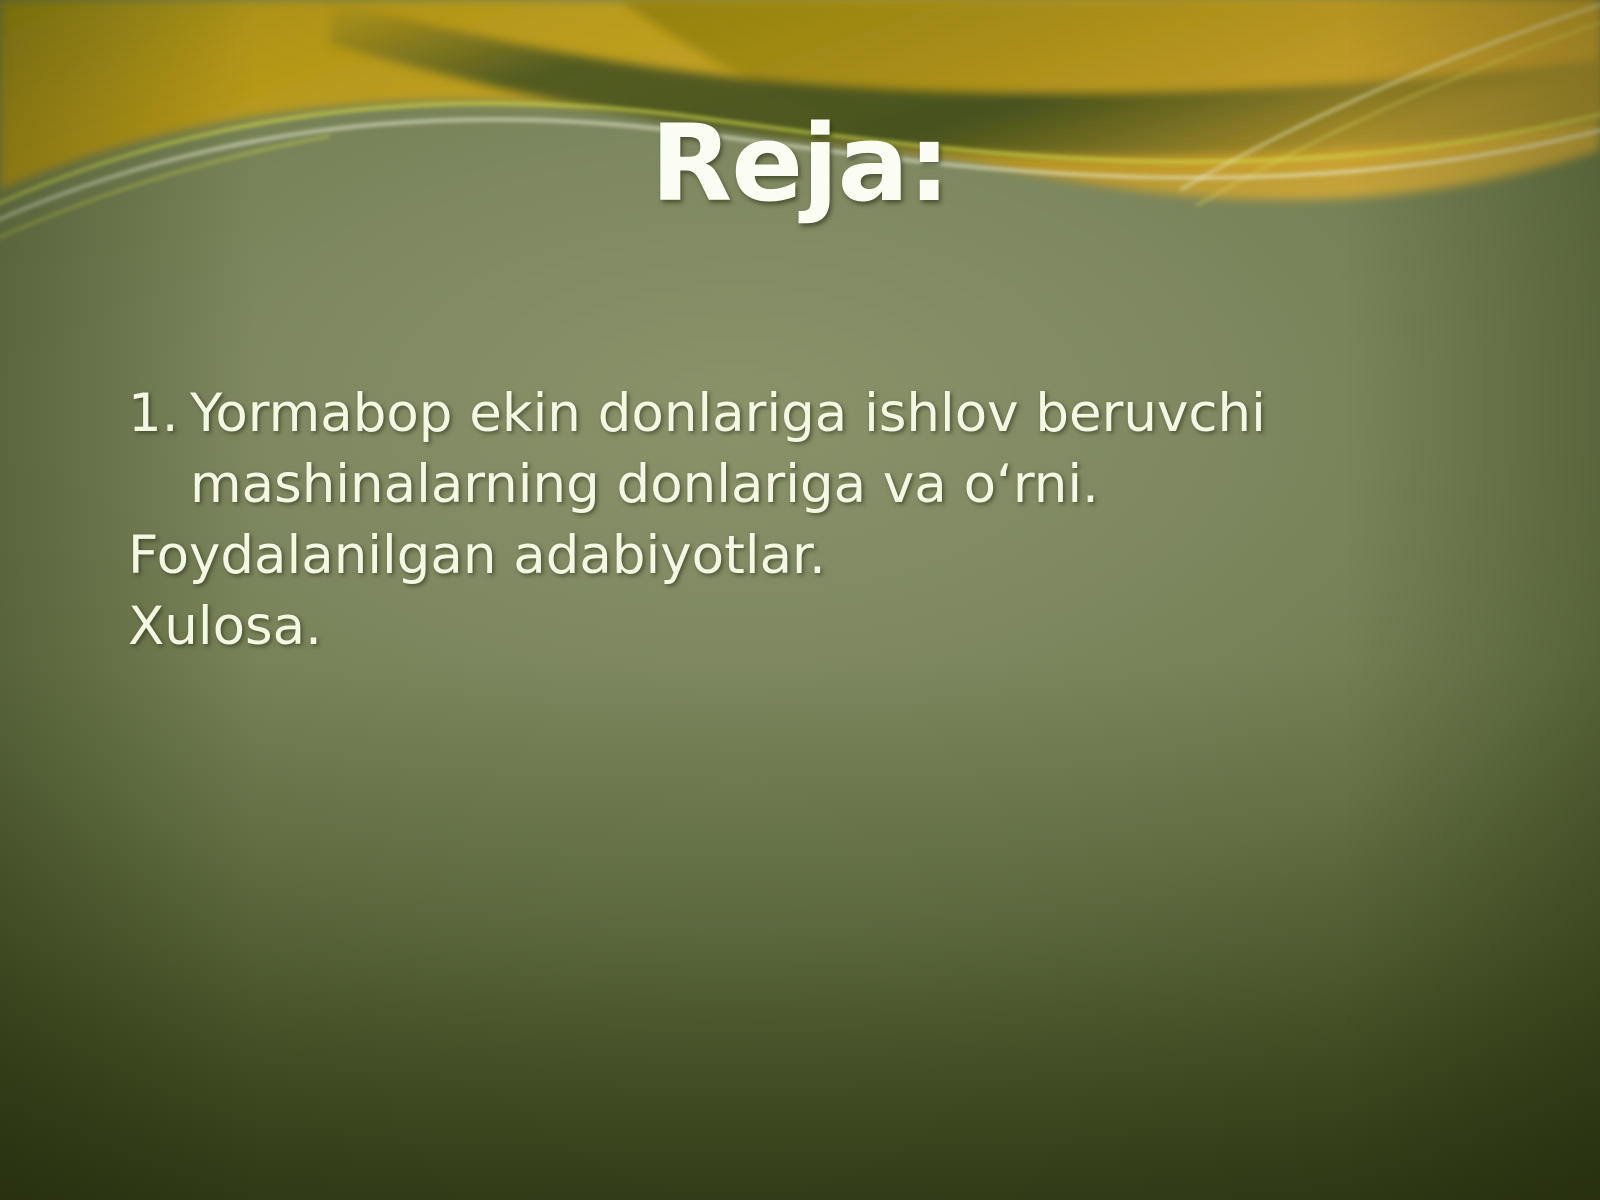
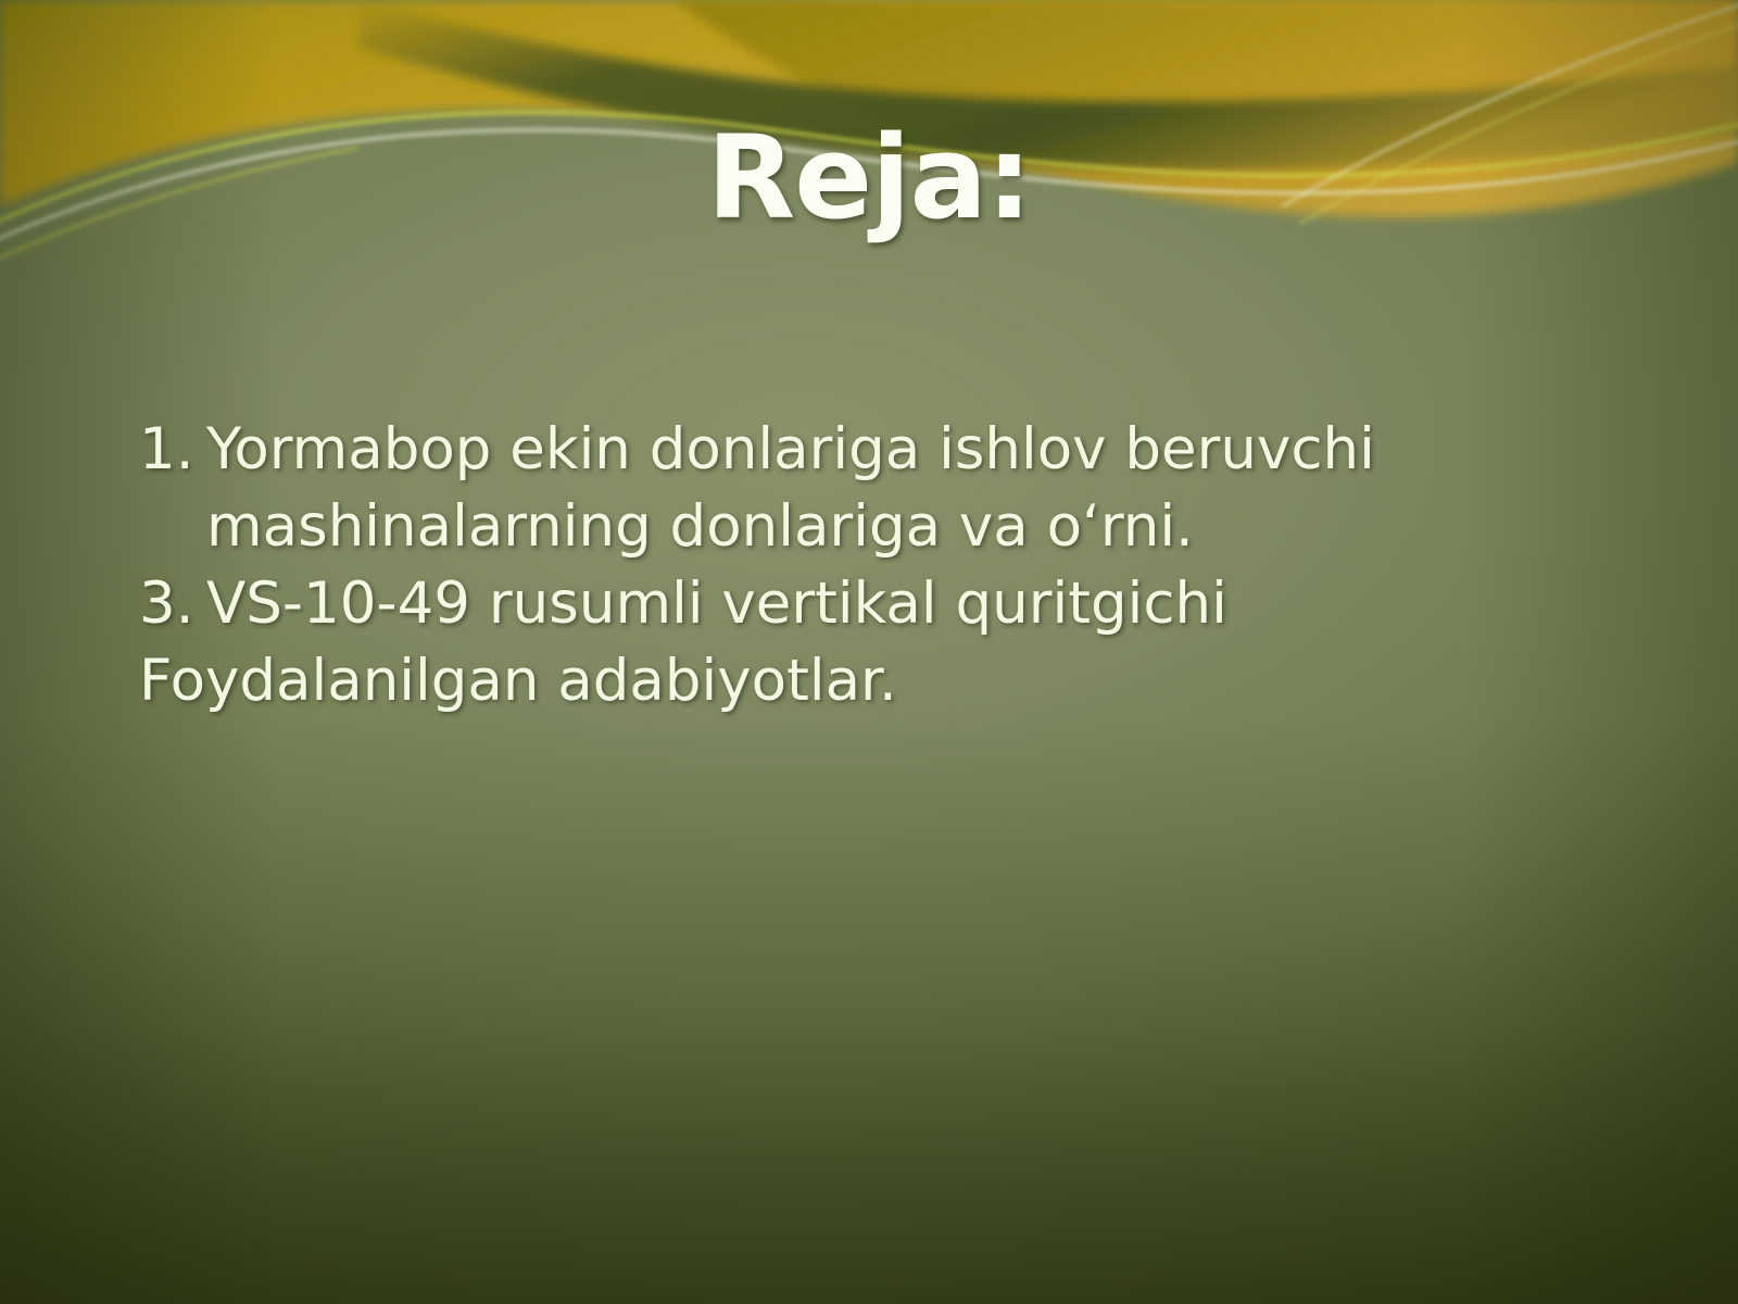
  Reja:
  1.
  Yormabop ekin donlariga ishlov beruvchi mashinalarning donlariga va o‘rni.
+ 3.
+ VS-10-49 rusumli vertikal quritgichi
  Foydalanilgan adabiyotlar.
- Xulosa.
